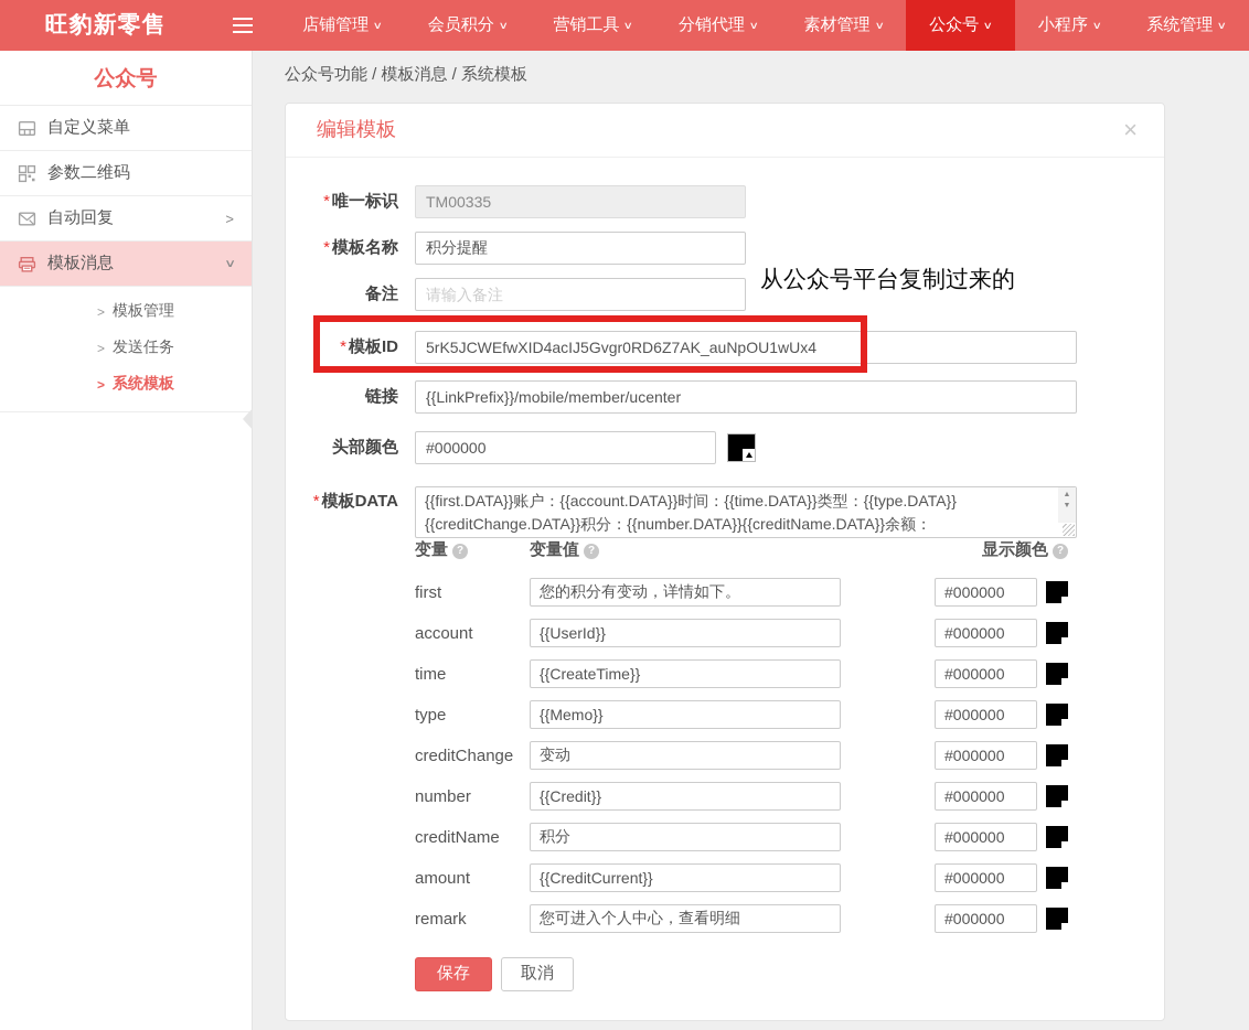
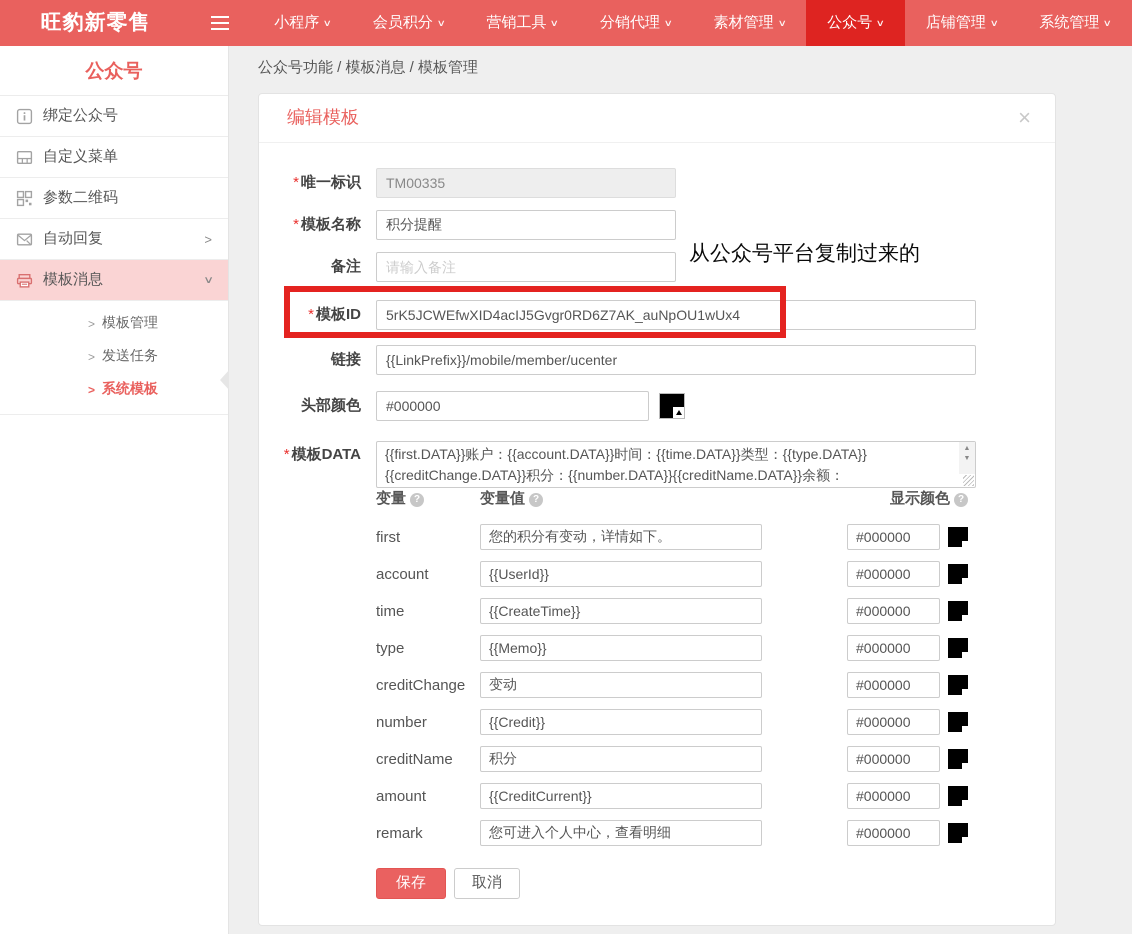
  旺豹新零售
- 店铺管理
+ 小程序
  ∨
  会员积分
  ∨
  营销工具
  ∨
  分销代理
  ∨
  素材管理
  ∨
  公众号
  ∨
- 小程序
+ 店铺管理
  ∨
  系统管理
  ∨
  公众号
+ 绑定公众号
  自定义菜单
  参数二维码
  自动回复
  >
  模板消息
  ∨
  >
  模板管理
  >
  发送任务
  >
  系统模板
- 公众号功能 / 模板消息 / 系统模板
+ 公众号功能 / 模板消息 / 模板管理
  编辑模板
  ×
  *唯一标识
  TM00335
  *模板名称
  积分提醒
  备注
  请输入备注
  从公众号平台复制过来的
  *模板ID
  5rK5JCWEfwXID4acIJ5Gvgr0RD6Z7AK_auNpOU1wUx4
  链接
  {{LinkPrefix}}/mobile/member/ucenter
  头部颜色
  #000000
  *模板DATA
  {{first.DATA}}账户：{{account.DATA}}时间：{{time.DATA}}类型：{{type.DATA}}
  {{creditChange.DATA}}积分：{{number.DATA}}{{creditName.DATA}}余额：
  变量 ?
  变量值 ?
  显示颜色 ?
  first
  您的积分有变动，详情如下。
  #000000
  account
  {{UserId}}
  #000000
  time
  {{CreateTime}}
  #000000
  type
  {{Memo}}
  #000000
  creditChange
  变动
  #000000
  number
  {{Credit}}
  #000000
  creditName
  积分
  #000000
  amount
  {{CreditCurrent}}
  #000000
  remark
  您可进入个人中心，查看明细
  #000000
  保存
  取消
